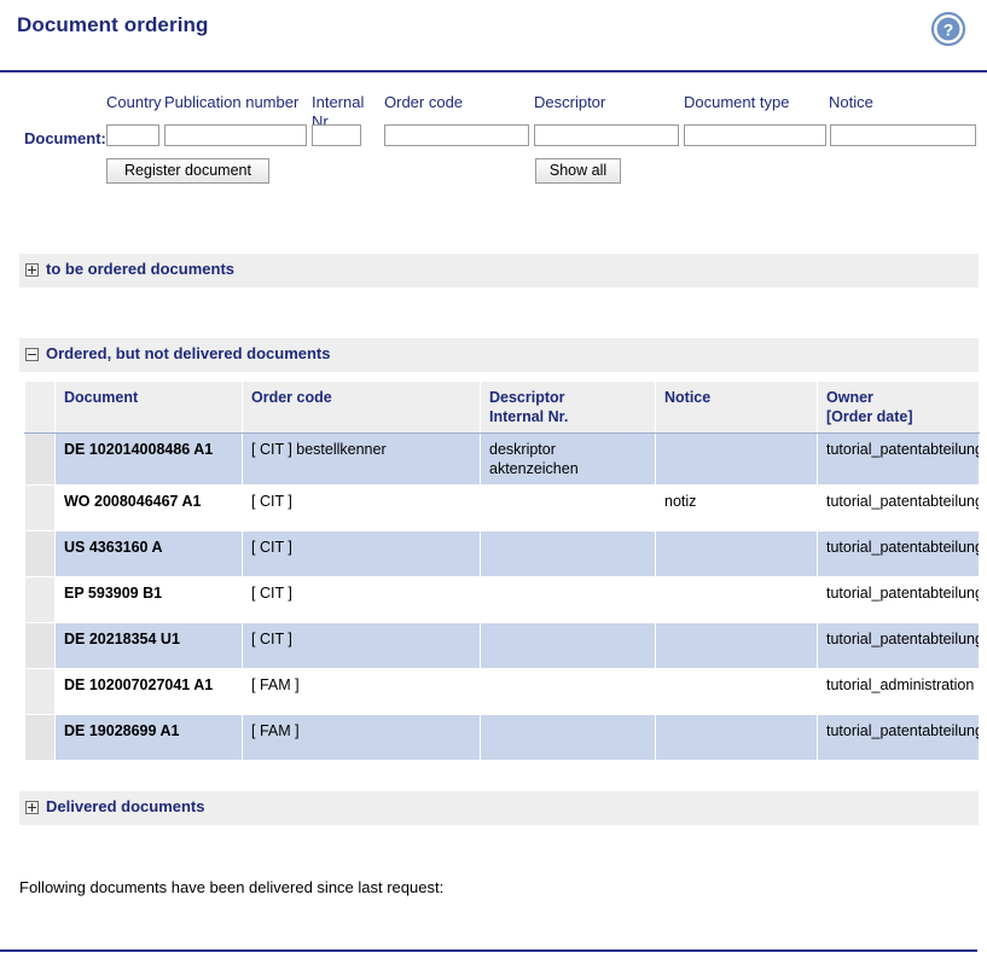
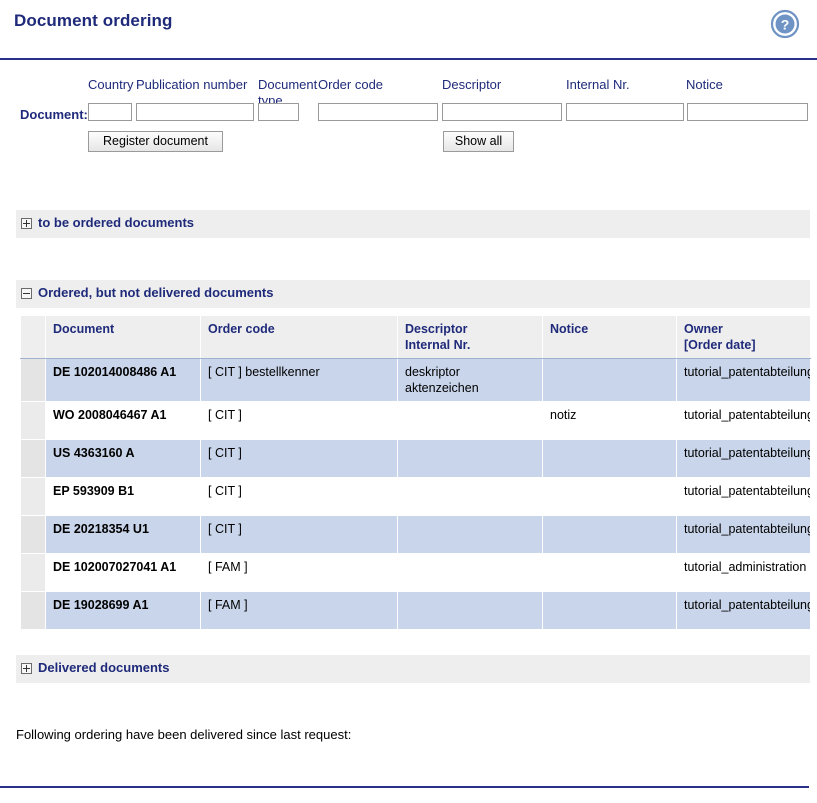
  Document ordering
  ?
  Country
  Publication number
- Internal Nr.
+ Document type
  Order code
  Descriptor
- Document type
+ Internal Nr.
  Notice
  Document:
  Register document
  Show all
  to be ordered documents
  Ordered, but not delivered documents
  	Document	Order code	Descriptor Internal Nr.	Notice	Owner [Order date]
  	DE 102014008486 A1	[ CIT ] bestellkenner	deskriptor aktenzeichen		tutorial_patentabteilung
  	WO 2008046467 A1	[ CIT ]		notiz	tutorial_patentabteilung
  	DE 20218354 U1	[ CIT ]			tutorial_patentabteilung
  	DE 102007027041 A1	[ FAM ]			tutorial_administration
  	DE 19028699 A1	[ FAM ]			tutorial_patentabteilung
  Delivered documents
- Following documents have been delivered since last request:
+ Following ordering have been delivered since last request:
